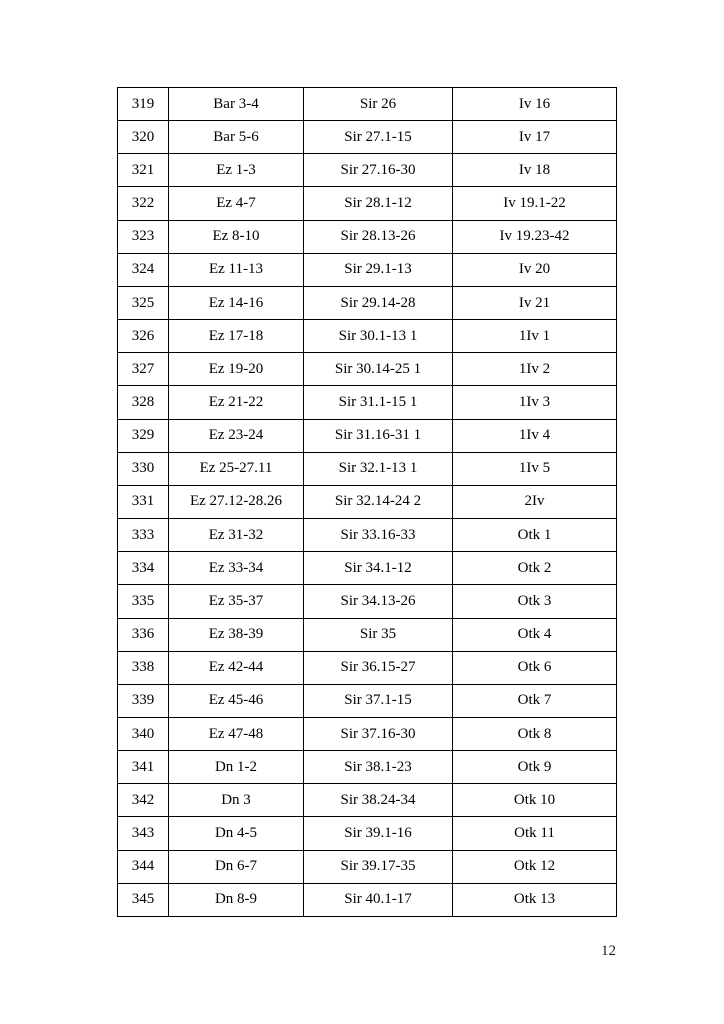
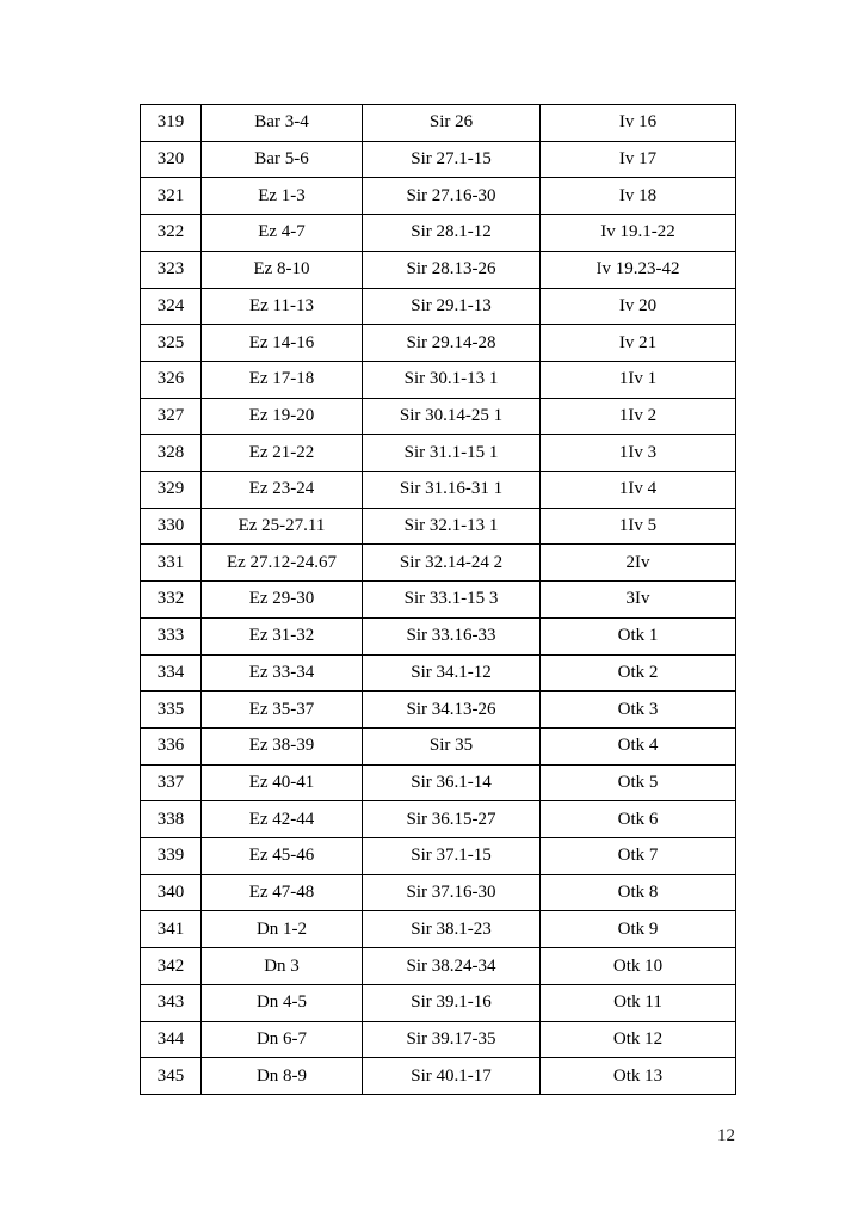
  319	Bar 3-4	Sir 26	Iv 16
  320	Bar 5-6	Sir 27.1-15	Iv 17
  321	Ez 1-3	Sir 27.16-30	Iv 18
  322	Ez 4-7	Sir 28.1-12	Iv 19.1-22
  323	Ez 8-10	Sir 28.13-26	Iv 19.23-42
  324	Ez 11-13	Sir 29.1-13	Iv 20
  325	Ez 14-16	Sir 29.14-28	Iv 21
  326	Ez 17-18	Sir 30.1-13 1	1Iv 1
  327	Ez 19-20	Sir 30.14-25 1	1Iv 2
  328	Ez 21-22	Sir 31.1-15 1	1Iv 3
  329	Ez 23-24	Sir 31.16-31 1	1Iv 4
  330	Ez 25-27.11	Sir 32.1-13 1	1Iv 5
- 331	Ez 27.12-28.26	Sir 32.14-24 2	2Iv
+ 331	Ez 27.12-24.67	Sir 32.14-24 2	2Iv
+ 332	Ez 29-30	Sir 33.1-15 3	3Iv
  333	Ez 31-32	Sir 33.16-33	Otk 1
  334	Ez 33-34	Sir 34.1-12	Otk 2
  335	Ez 35-37	Sir 34.13-26	Otk 3
  336	Ez 38-39	Sir 35	Otk 4
+ 337	Ez 40-41	Sir 36.1-14	Otk 5
  338	Ez 42-44	Sir 36.15-27	Otk 6
  339	Ez 45-46	Sir 37.1-15	Otk 7
  340	Ez 47-48	Sir 37.16-30	Otk 8
  341	Dn 1-2	Sir 38.1-23	Otk 9
  342	Dn 3	Sir 38.24-34	Otk 10
  343	Dn 4-5	Sir 39.1-16	Otk 11
  344	Dn 6-7	Sir 39.17-35	Otk 12
  345	Dn 8-9	Sir 40.1-17	Otk 13
  12
